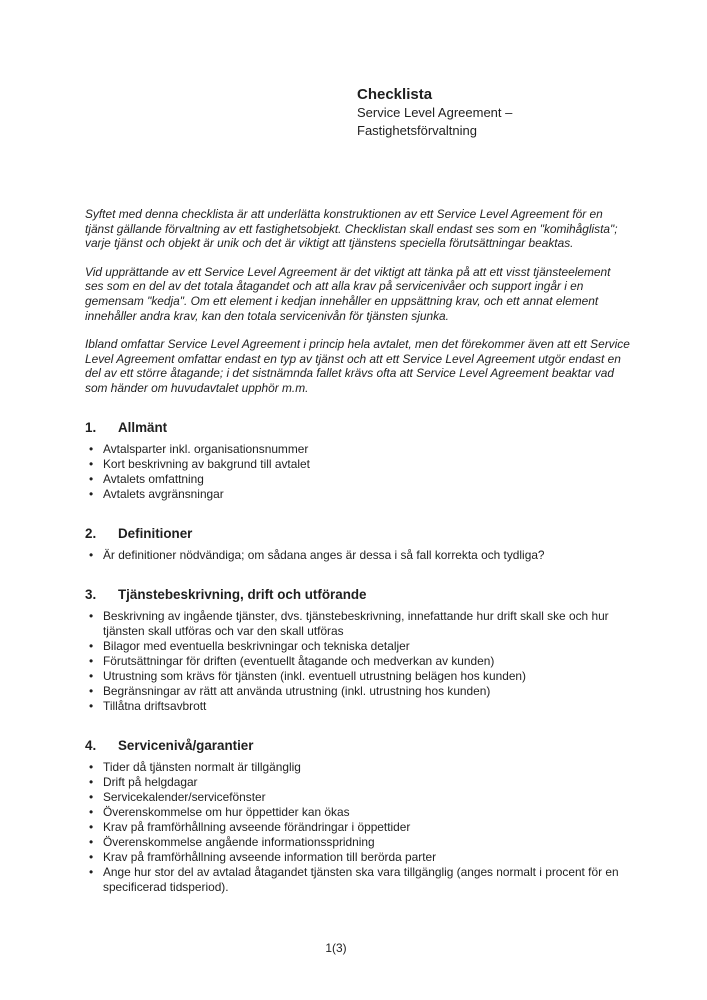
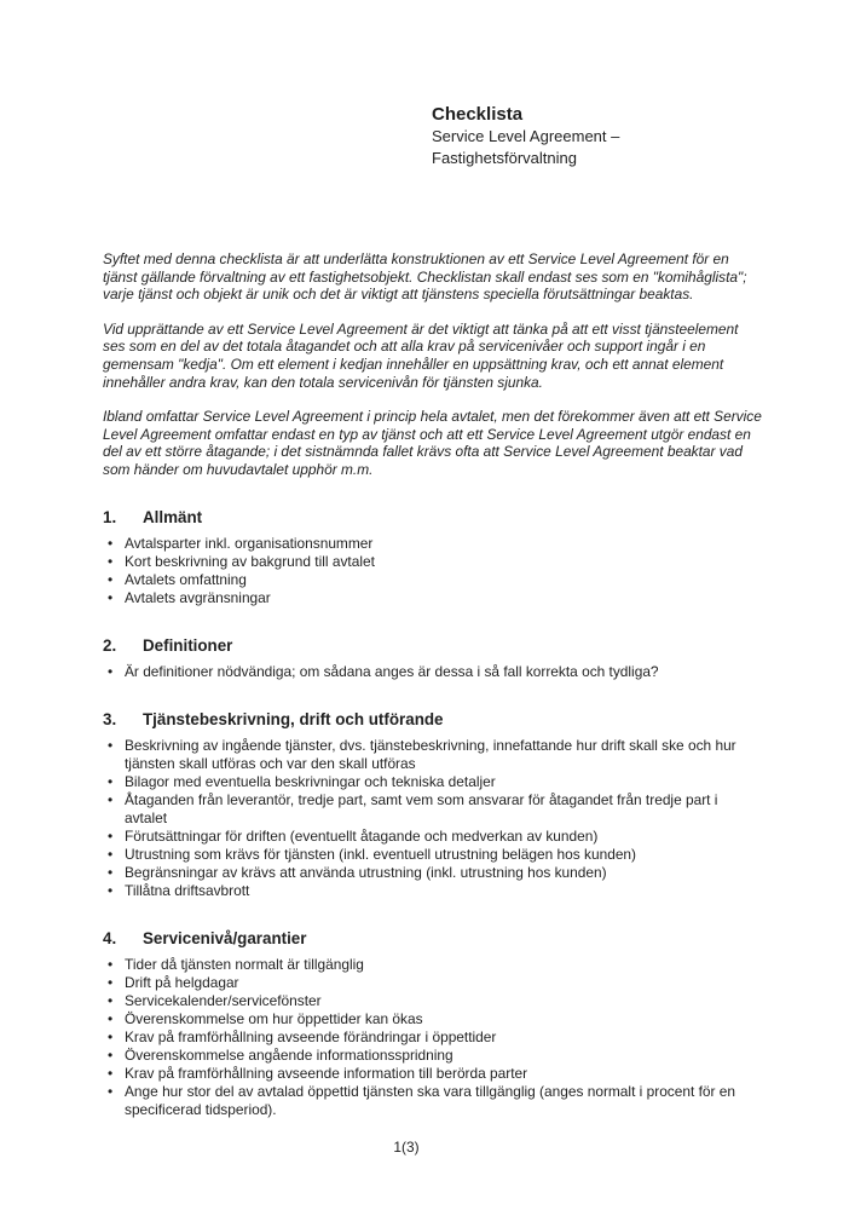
  Checklista
  Service Level Agreement –
  Fastighetsförvaltning
  Syftet med denna checklista är att underlätta konstruktionen av ett Service Level Agreement för en tjänst gällande förvaltning av ett fastighetsobjekt. Checklistan skall endast ses som en "komihåglista"; varje tjänst och objekt är unik och det är viktigt att tjänstens speciella förutsättningar beaktas.
  Vid upprättande av ett Service Level Agreement är det viktigt att tänka på att ett visst tjänsteelement ses som en del av det totala åtagandet och att alla krav på servicenivåer och support ingår i en gemensam "kedja". Om ett element i kedjan innehåller en uppsättning krav, och ett annat element innehåller andra krav, kan den totala servicenivån för tjänsten sjunka.
  Ibland omfattar Service Level Agreement i princip hela avtalet, men det förekommer även att ett Service Level Agreement omfattar endast en typ av tjänst och att ett Service Level Agreement utgör endast en del av ett större åtagande; i det sistnämnda fallet krävs ofta att Service Level Agreement beaktar vad som händer om huvudavtalet upphör m.m.
  1. Allmänt
  Avtalsparter inkl. organisationsnummer
  Kort beskrivning av bakgrund till avtalet
  Avtalets omfattning
  Avtalets avgränsningar
  2. Definitioner
  Är definitioner nödvändiga; om sådana anges är dessa i så fall korrekta och tydliga?
  3. Tjänstebeskrivning, drift och utförande
  Beskrivning av ingående tjänster, dvs. tjänstebeskrivning, innefattande hur drift skall ske och hur tjänsten skall utföras och var den skall utföras
  Bilagor med eventuella beskrivningar och tekniska detaljer
+ Åtaganden från leverantör, tredje part, samt vem som ansvarar för åtagandet från tredje part i avtalet
  Förutsättningar för driften (eventuellt åtagande och medverkan av kunden)
  Utrustning som krävs för tjänsten (inkl. eventuell utrustning belägen hos kunden)
- Begränsningar av rätt att använda utrustning (inkl. utrustning hos kunden)
+ Begränsningar av krävs att använda utrustning (inkl. utrustning hos kunden)
  Tillåtna driftsavbrott
  4. Servicenivå/garantier
  Tider då tjänsten normalt är tillgänglig
  Drift på helgdagar
  Servicekalender/servicefönster
  Överenskommelse om hur öppettider kan ökas
  Krav på framförhållning avseende förändringar i öppettider
  Överenskommelse angående informationsspridning
  Krav på framförhållning avseende information till berörda parter
- Ange hur stor del av avtalad åtagandet tjänsten ska vara tillgänglig (anges normalt i procent för en specificerad tidsperiod).
+ Ange hur stor del av avtalad öppettid tjänsten ska vara tillgänglig (anges normalt i procent för en specificerad tidsperiod).
  1(3)
